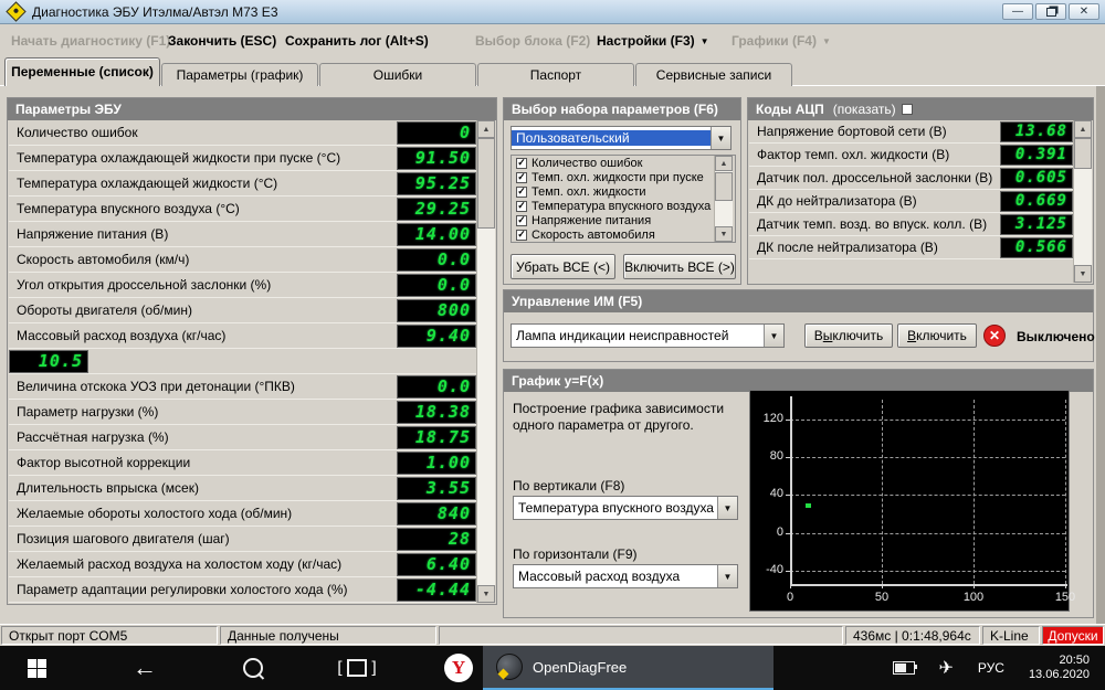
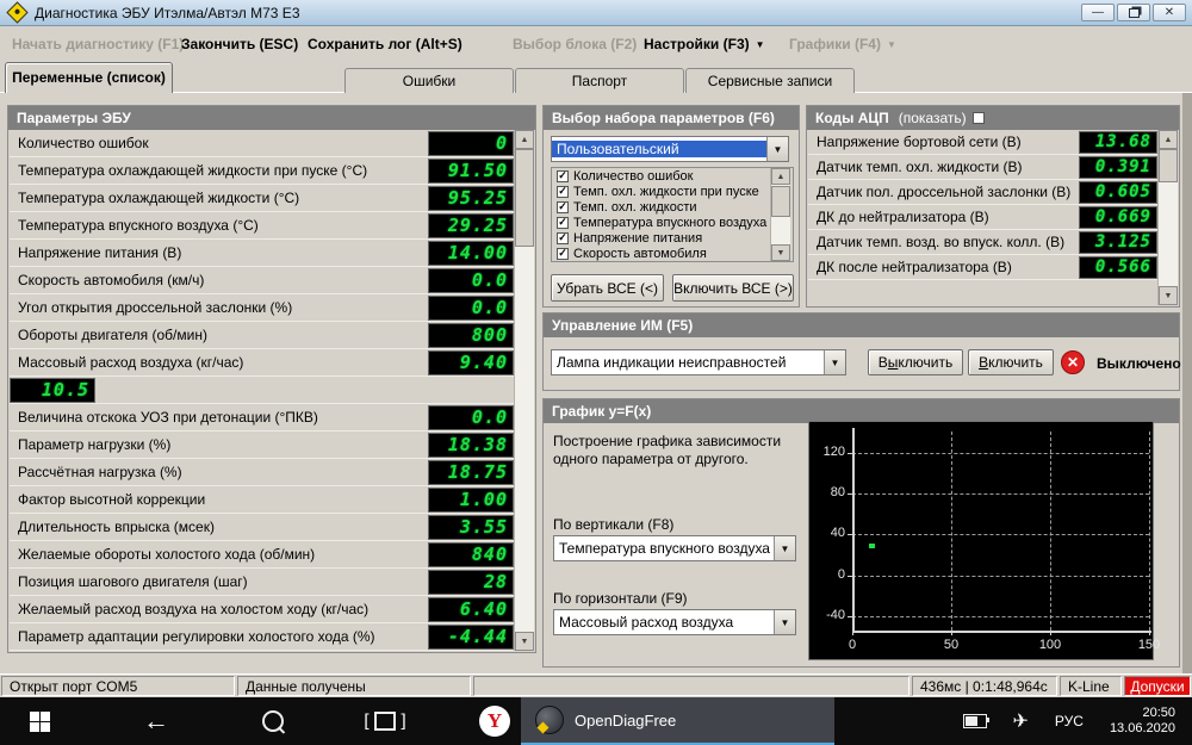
  Диагностика ЭБУ Итэлма/Автэл М73 Е3
  —
  ✕
  Начать диагностику (F1)
  Закончить (ESC)
  Сохранить лог (Alt+S)
  Выбор блока (F2)
  Настройки (F3) ▼
  Графики (F4) ▼
  Переменные (список)
- Параметры (график)
  Ошибки
  Паспорт
  Сервисные записи
  Параметры ЭБУ
  Количество ошибок
  0
  Температура охлаждающей жидкости при пуске (°С)
  91.50
  Температура охлаждающей жидкости (°С)
  95.25
  Температура впускного воздуха (°С)
  29.25
  Напряжение питания (В)
  14.00
  Скорость автомобиля (км/ч)
  0.0
  Угол открытия дроссельной заслонки (%)
  0.0
  Обороты двигателя (об/мин)
  800
  Массовый расход воздуха (кг/час)
  9.40
  10.5
  Величина отскока УОЗ при детонации (°ПКВ)
  0.0
  Параметр нагрузки (%)
  18.38
  Рассчётная нагрузка (%)
  18.75
  Фактор высотной коррекции
  1.00
  Длительность впрыска (мсек)
  3.55
  Желаемые обороты холостого хода (об/мин)
  840
  Позиция шагового двигателя (шаг)
  28
  Желаемый расход воздуха на холостом ходу (кг/час)
  6.40
  Параметр адаптации регулировки холостого хода (%)
  -4.44
  Выбор набора параметров (F6)
  Пользовательский
  ▼
  ✓
  Количество ошибок
  ✓
  Темп. охл. жидкости при пуске
  ✓
  Темп. охл. жидкости
  ✓
  Температура впускного воздуха
  ✓
  Напряжение питания
  ✓
  Скорость автомобиля
  Убрать ВСЕ (<)
  Включить ВСЕ (>)
  Коды АЦП
  (показать)
  ✓
  Напряжение бортовой сети (В)
  13.68
- Фактор темп. охл. жидкости (В)
+ Датчик темп. охл. жидкости (В)
  0.391
  Датчик пол. дроссельной заслонки (В)
  0.605
  ДК до нейтрализатора (В)
  0.669
  Датчик темп. возд. во впуск. колл. (В)
  3.125
  ДК после нейтрализатора (В)
  0.566
  Управление ИМ (F5)
  Лампа индикации неисправностей
  ▼
  Выключить
  Включить
  ✕
  Выключено
  График y=F(x)
  Построение графика зависимости одного параметра от другого.
  По вертикали (F8)
  Температура впускного воздуха
  ▼
  По горизонтали (F9)
  Массовый расход воздуха
  ▼
  -40
  0
  40
  80
  120
  0
  50
  100
  150
  Открыт порт COM5
  Данные получены
  436мс | 0:1:48,964с
  K-Line
  Допуски
  ←
  [
  ]
  Y
  OpenDiagFree
  ✈
  РУС
  20:50
  13.06.2020
